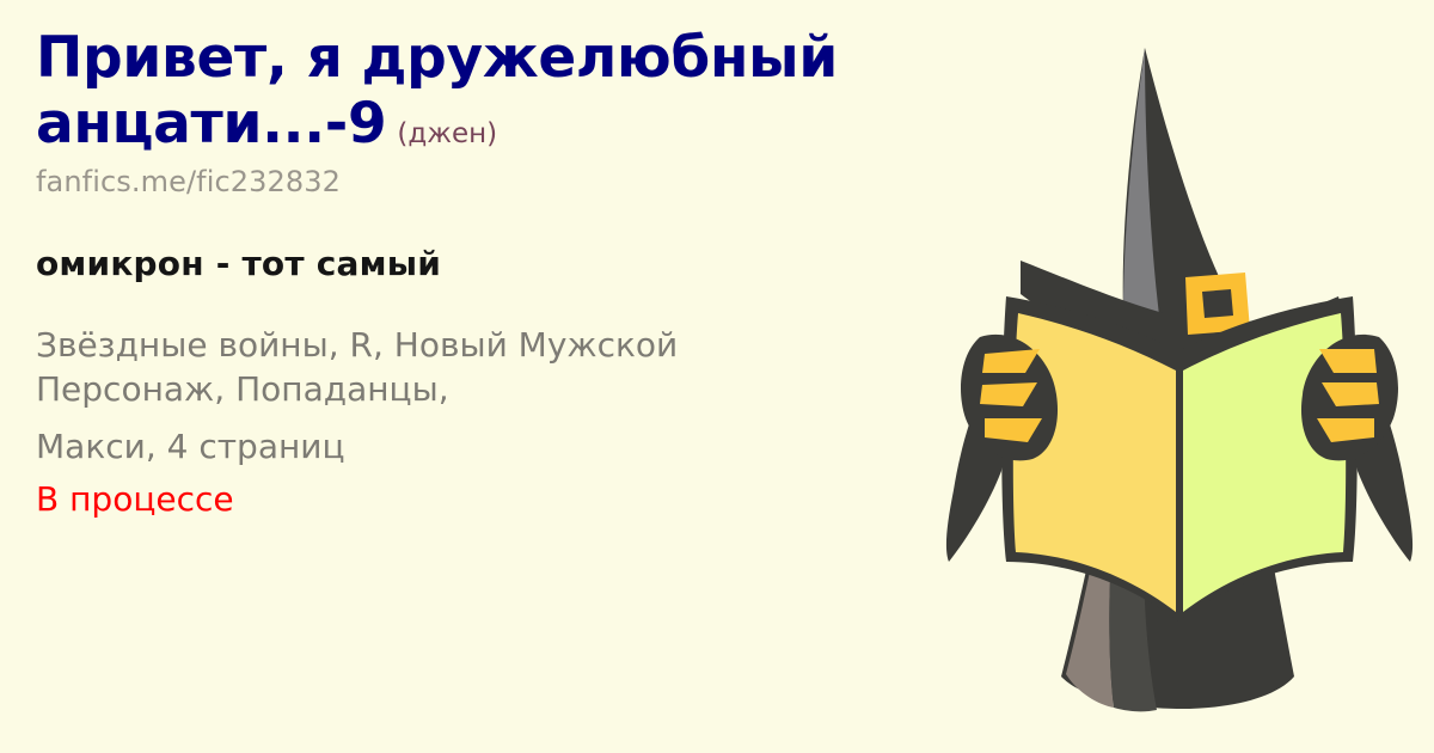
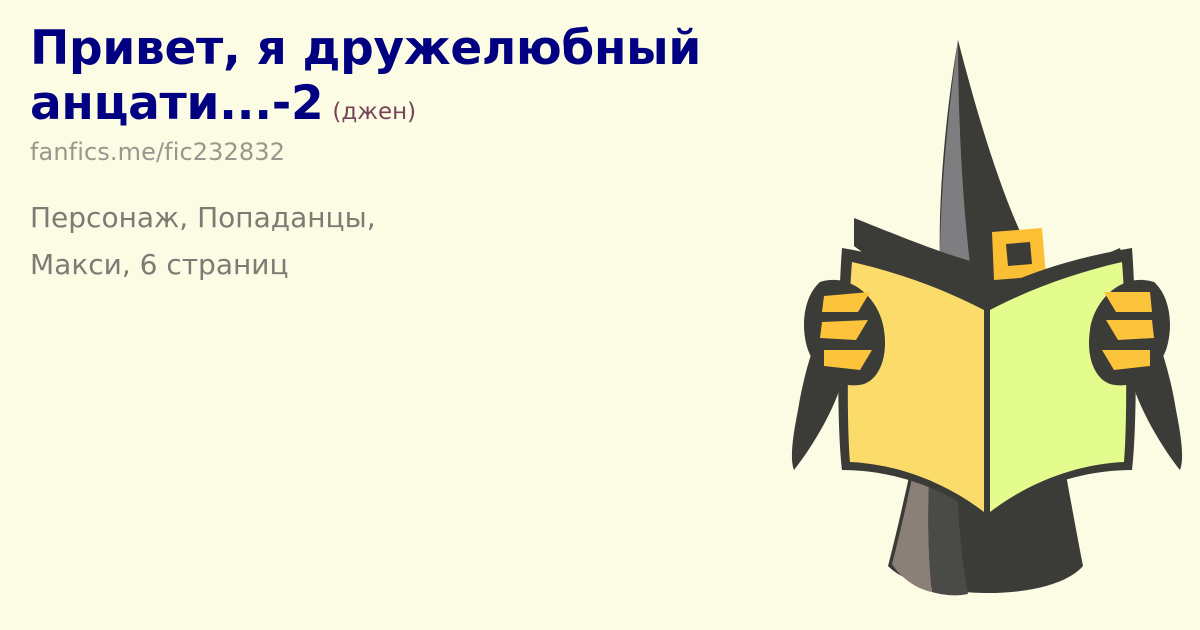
- Привет, я дружелюбный анцати...-9 (джен)
+ Привет, я дружелюбный анцати...-2 (джен)
  fanfics.me/fic232832
- омикрон - тот самый
- Звёздные войны, R, Новый Мужской
  Персонаж, Попаданцы,
- Макси, 4 страниц
+ Макси, 6 страниц
- В процессе
